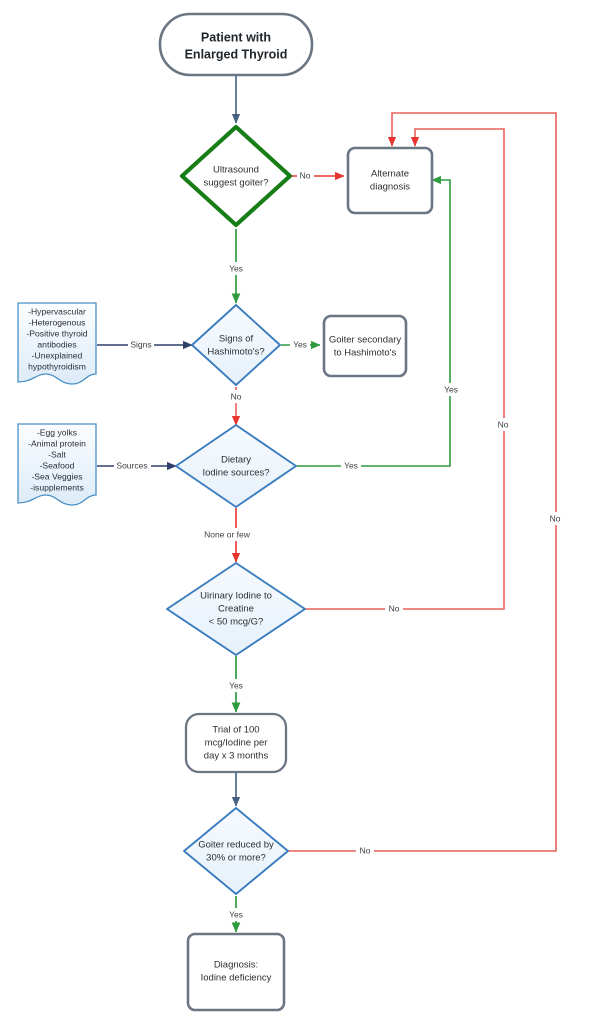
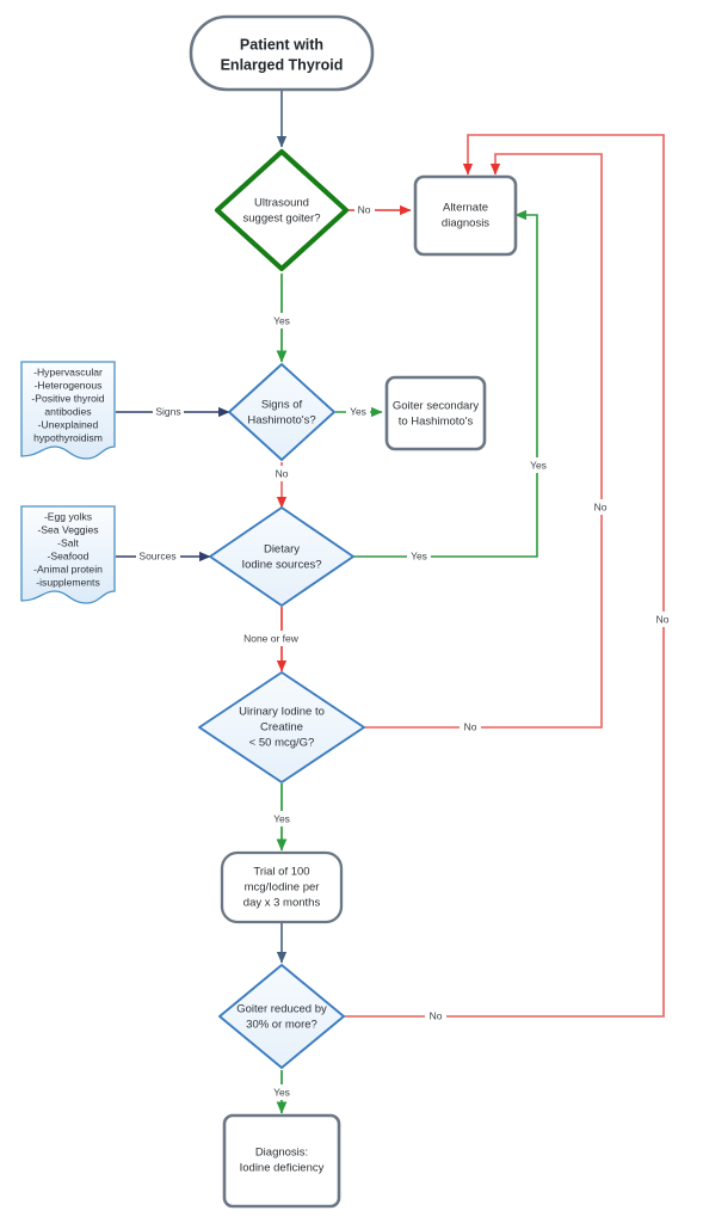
  No
  Yes
  Signs
  Yes
  No
  Sources
  Yes
  Yes
  None or few
  No
  No
  Yes
  No
  No
  Yes
  Patient with
  Enlarged Thyroid
  Ultrasound
  suggest goiter?
  Alternate
  diagnosis
  -Hypervascular
  -Heterogenous
  -Positive thyroid
  antibodies
  -Unexplained
  hypothyroidism
  Signs of
  Hashimoto's?
  Goiter secondary
  to Hashimoto's
  -Egg yolks
- -Animal protein
+ -Sea Veggies
  -Salt
  -Seafood
- -Sea Veggies
+ -Animal protein
  -isupplements
  Dietary
  Iodine sources?
  Uirinary Iodine to
  Creatine
  < 50 mcg/G?
  Trial of 100
  mcg/Iodine per
  day x 3 months
  Goiter reduced by
  30% or more?
  Diagnosis:
  Iodine deficiency
